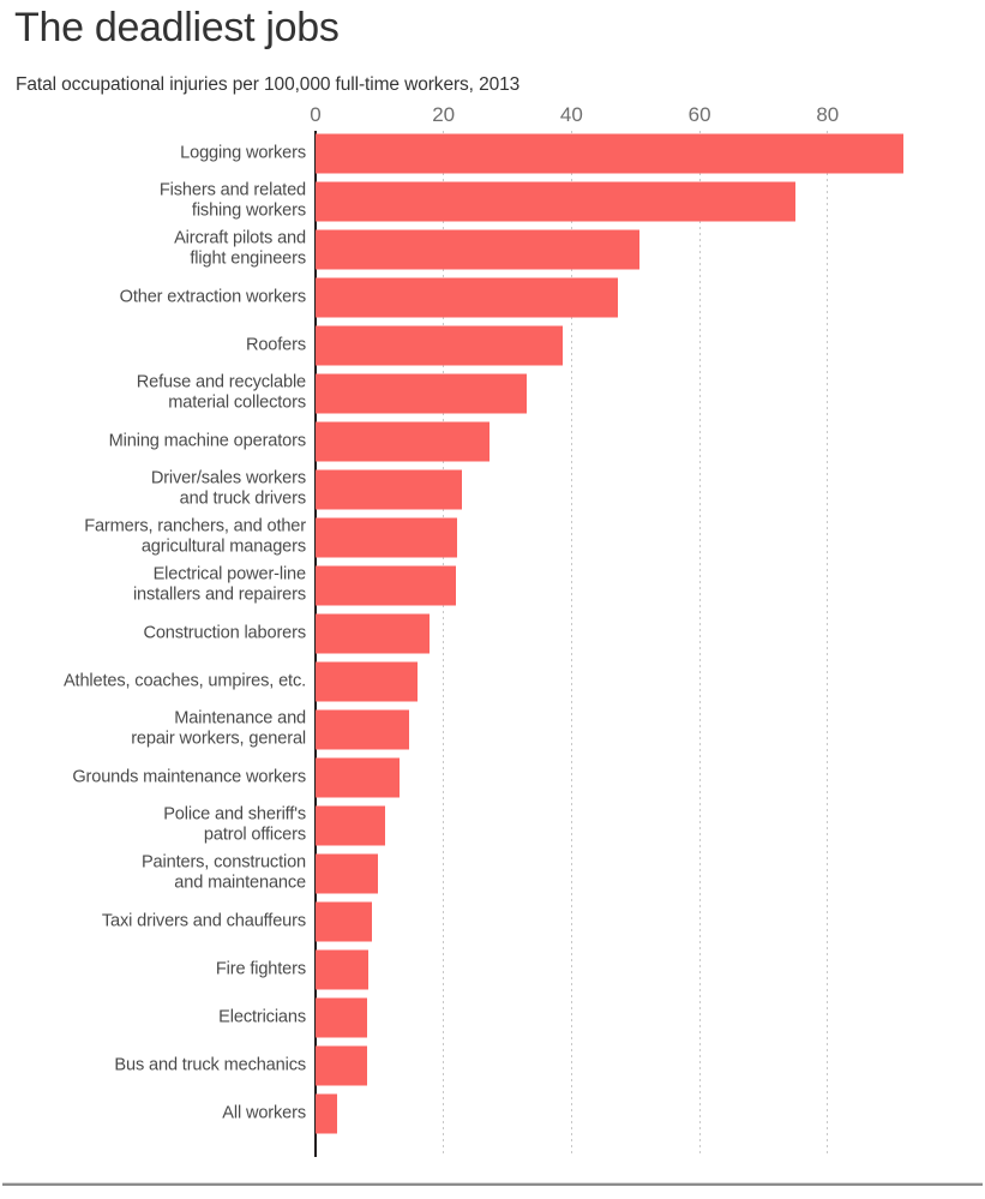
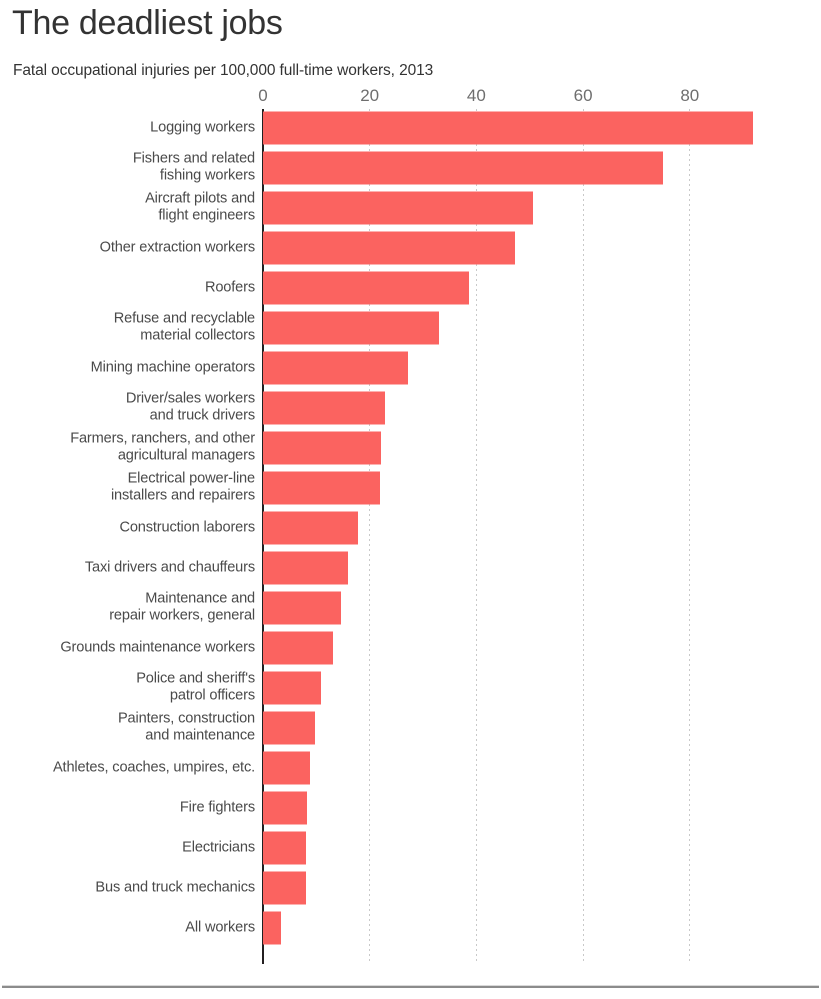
  The deadliest jobs
  Fatal occupational injuries per 100,000 full-time workers, 2013
  0
  20
  40
  60
  80
  Logging workers
  Fishers and related
  fishing workers
  Aircraft pilots and
  flight engineers
  Other extraction workers
  Roofers
  Refuse and recyclable
  material collectors
  Mining machine operators
  Driver/sales workers
  and truck drivers
  Farmers, ranchers, and other
  agricultural managers
  Electrical power-line
  installers and repairers
  Construction laborers
- Athletes, coaches, umpires, etc.
+ Taxi drivers and chauffeurs
  Maintenance and
  repair workers, general
  Grounds maintenance workers
  Police and sheriff's
  patrol officers
  Painters, construction
  and maintenance
- Taxi drivers and chauffeurs
+ Athletes, coaches, umpires, etc.
  Fire fighters
  Electricians
  Bus and truck mechanics
  All workers
